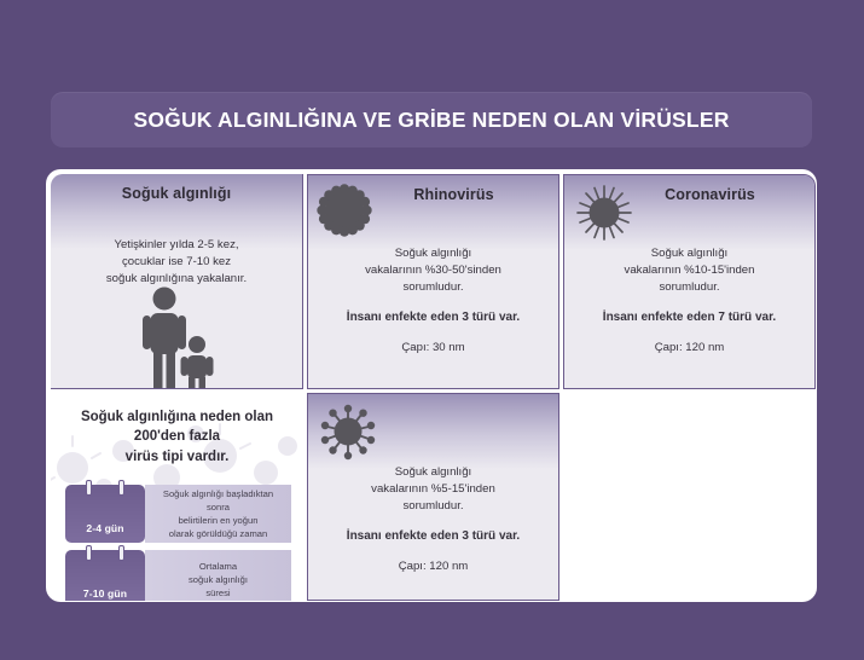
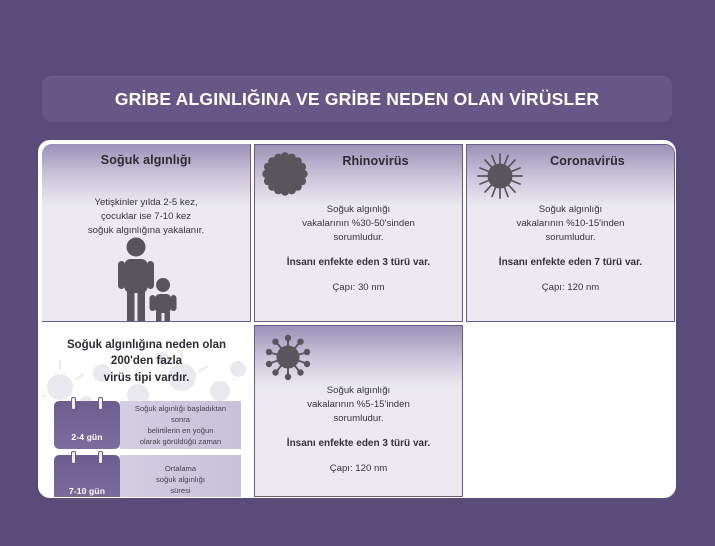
- SOĞUK ALGINLIĞINA VE GRİBE NEDEN OLAN VİRÜSLER
+ GRİBE ALGINLIĞINA VE GRİBE NEDEN OLAN VİRÜSLER
  Soğuk algınlığı
  Yetişkinler yılda 2-5 kez,
  çocuklar ise 7-10 kez
  soğuk algınlığına yakalanır.
  Rhinovirüs
  Soğuk algınlığı
  vakalarının %30-50'sinden
  sorumludur.
  İnsanı enfekte eden 3 türü var.
  Çapı: 30 nm
  Coronavirüs
  Soğuk algınlığı
  vakalarının %10-15'inden
  sorumludur.
  İnsanı enfekte eden 7 türü var.
  Çapı: 120 nm
  Soğuk algınlığına neden olan
  200'den fazla
  virüs tipi vardır.
  2-4 gün
  Soğuk algınlığı başladıktan sonra
  belirtilerin en yoğun
  olarak görüldüğü zaman
  7-10 gün
  Ortalama
  soğuk algınlığı
  süresi
  Soğuk algınlığı
  vakalarının %5-15'inden
  sorumludur.
  İnsanı enfekte eden 3 türü var.
  Çapı: 120 nm
